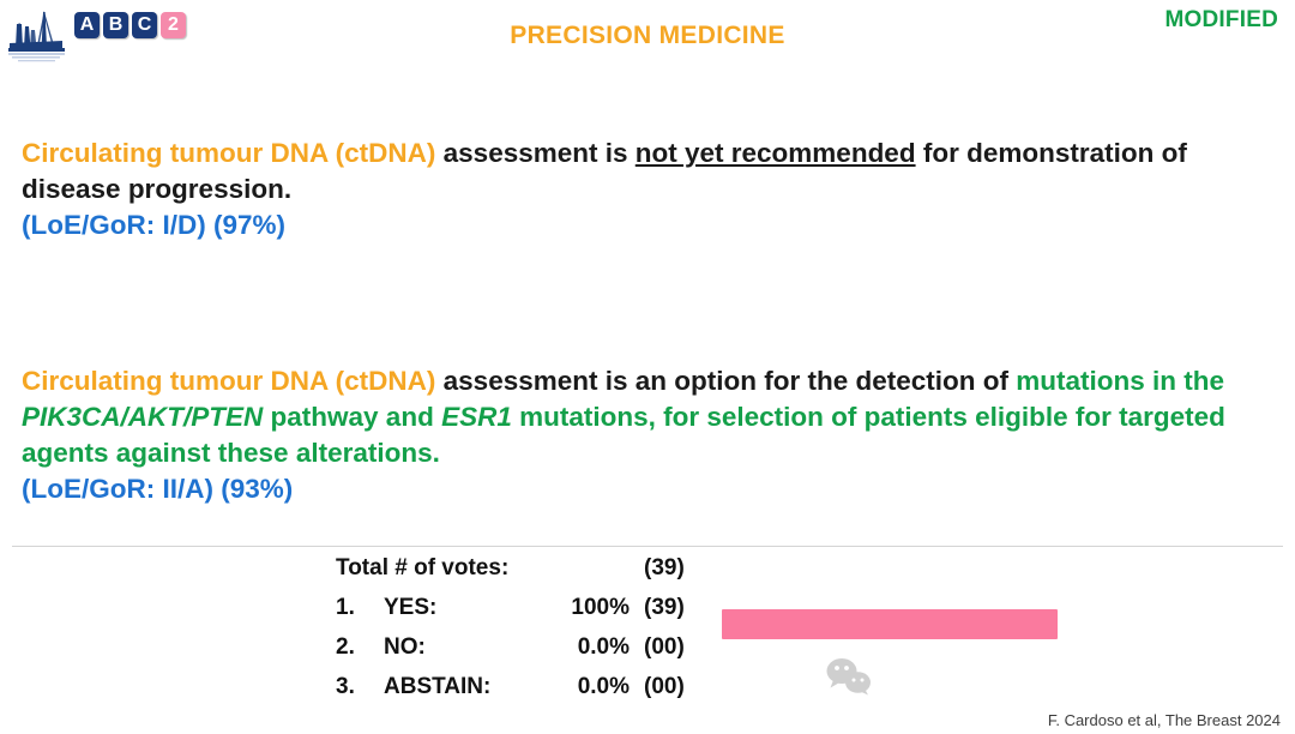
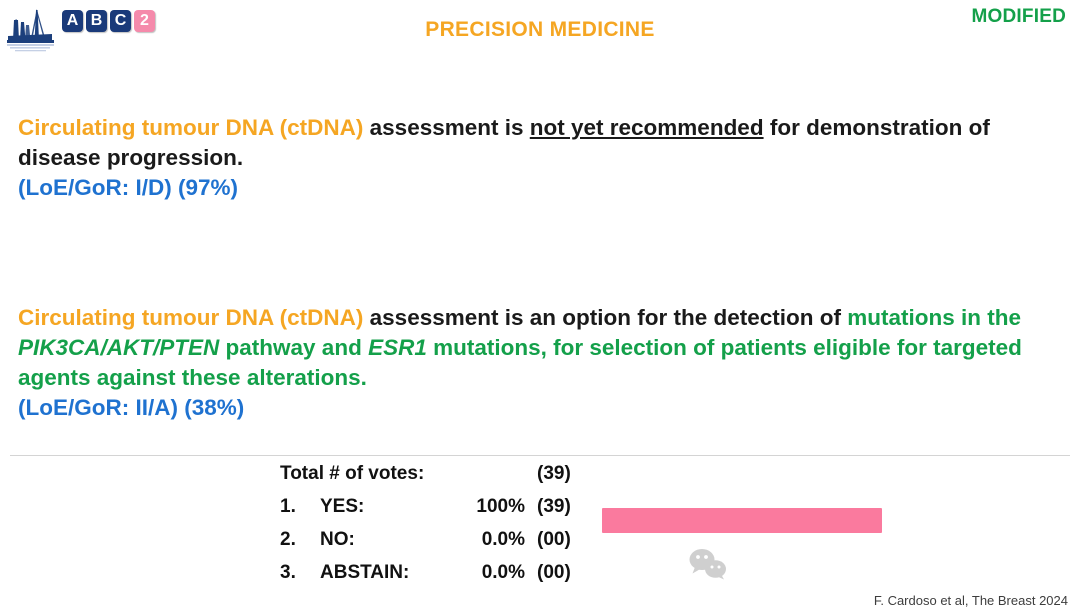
  A
  B
  C
  2
  PRECISION MEDICINE
  MODIFIED
  Circulating tumour DNA (ctDNA) assessment is not yet recommended for demonstration of disease progression.
  (LoE/GoR: I/D) (97%)
  Circulating tumour DNA (ctDNA) assessment is an option for the detection of mutations in the PIK3CA/AKT/PTEN pathway and ESR1 mutations, for selection of patients eligible for targeted agents against these alterations.
- (LoE/GoR: II/A) (93%)
+ (LoE/GoR: II/A) (38%)
  Total # of votes:
  (39)
  1.
  YES:
  100%
  (39)
  2.
  NO:
  0.0%
  (00)
  3.
  ABSTAIN:
  0.0%
  (00)
  F. Cardoso et al, The Breast 2024
